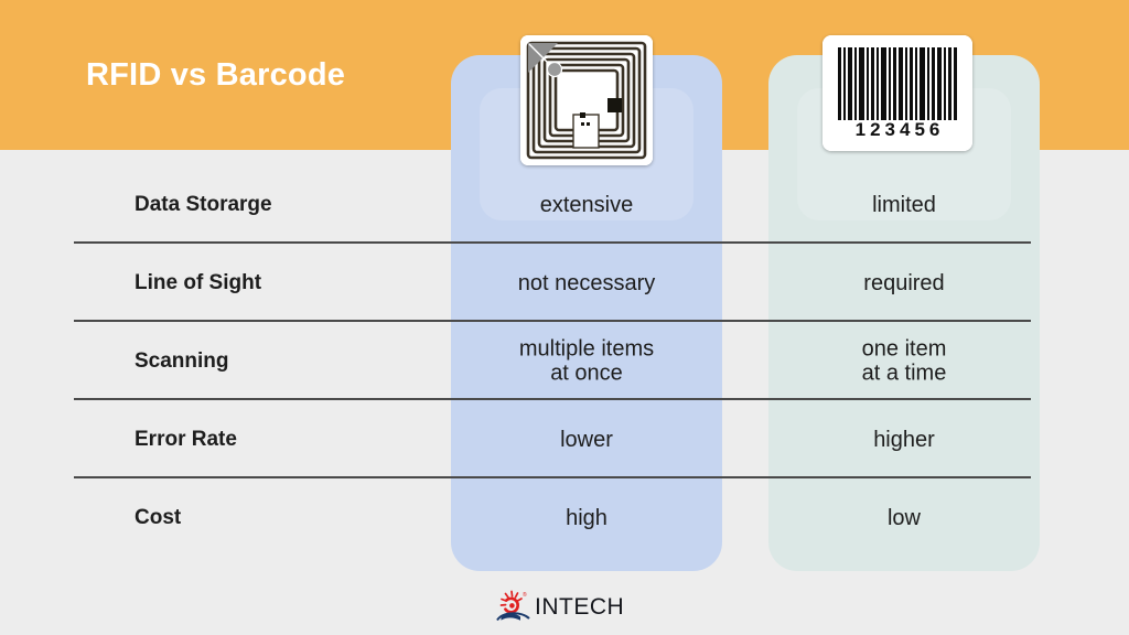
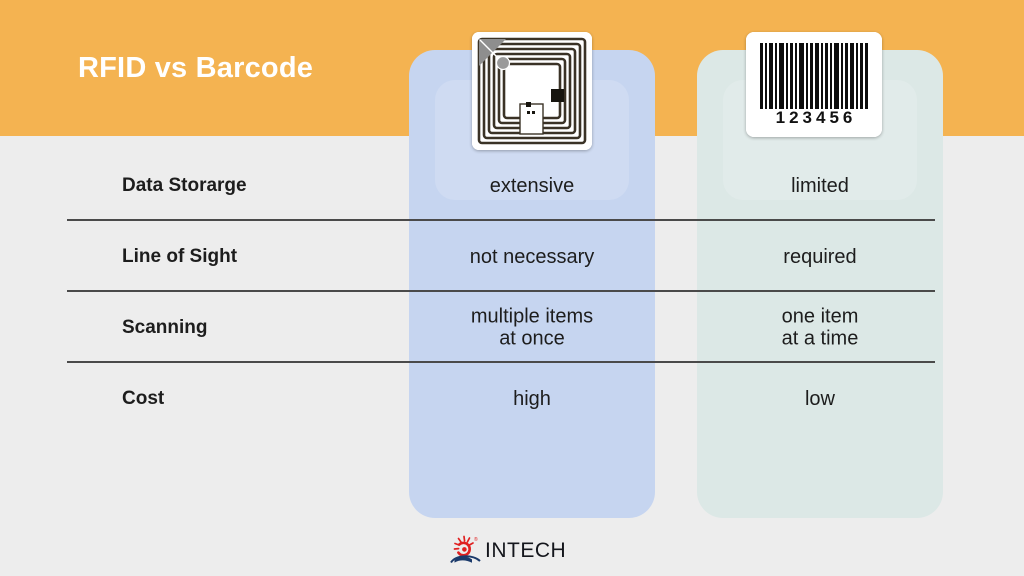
  RFID vs Barcode
  123456
  Data Storarge
  extensive
  limited
  Line of Sight
  not necessary
  required
  Scanning
  multiple items
  at once
  one item
  at a time
- Error Rate
- lower
- higher
  Cost
  high
  low
  INTECH
